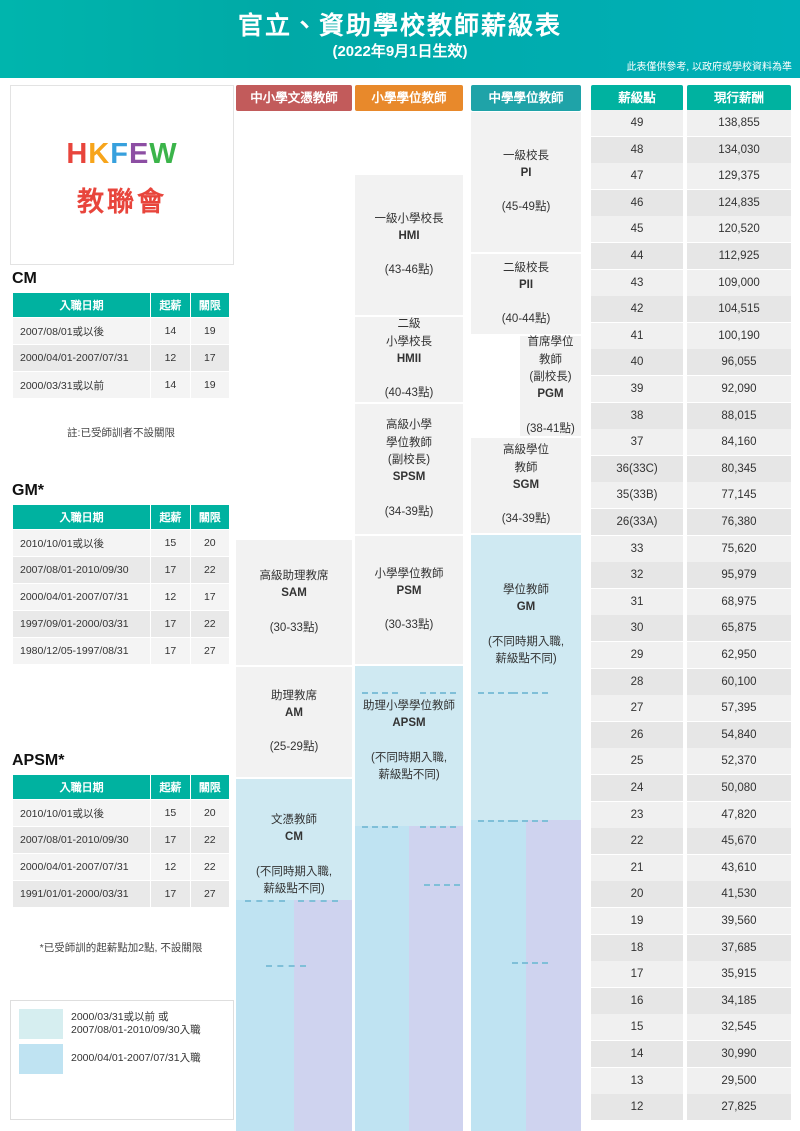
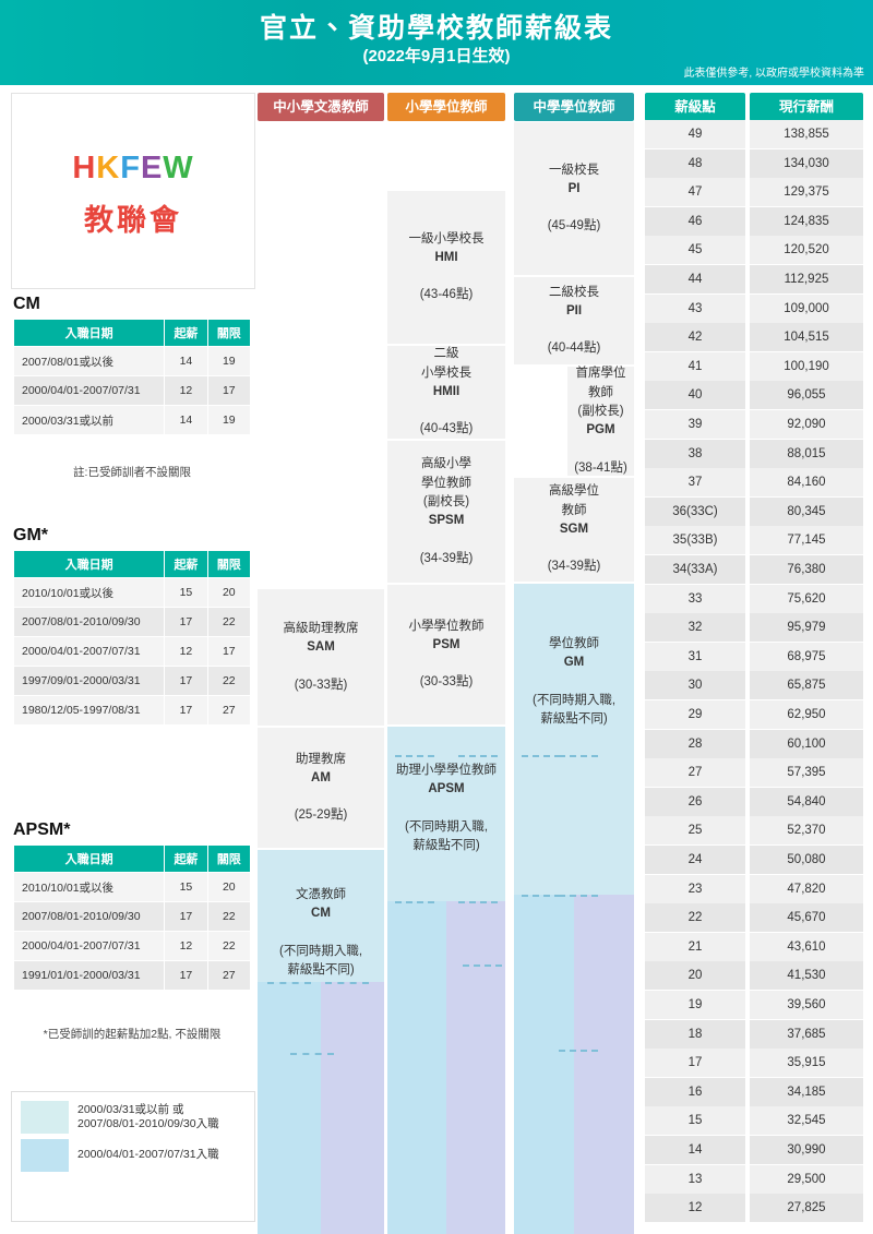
  官立、資助學校教師薪級表
  (2022年9月1日生效)
  此表僅供參考, 以政府或學校資料為準
  中小學文憑教師
  小學學位教師
  中學學位教師
  薪級點
  現行薪酬
  HKFEW
  教聯會
  CM
  入職日期	起薪	關限
  2007/08/01或以後	14	19
  2000/04/01-2007/07/31	12	17
  2000/03/31或以前	14	19
  註:已受師訓者不設關限
  GM*
  入職日期	起薪	關限
  2010/10/01或以後	15	20
  2007/08/01-2010/09/30	17	22
  2000/04/01-2007/07/31	12	17
  1997/09/01-2000/03/31	17	22
  1980/12/05-1997/08/31	17	27
  APSM*
  入職日期	起薪	關限
  2010/10/01或以後	15	20
  2007/08/01-2010/09/30	17	22
  2000/04/01-2007/07/31	12	22
  1991/01/01-2000/03/31	17	27
  *已受師訓的起薪點加2點, 不設關限
  2000/03/31或以前 或
  2007/08/01-2010/09/30入職
  2000/04/01-2007/07/31入職
  高級助理教席
  SAM
  (30-33點)
  助理教席
  AM
  (25-29點)
  文憑教師
  CM
  (不同時期入職,
  薪級點不同)
  一級小學校長
  HMI
  (43-46點)
  二級
  小學校長
  HMII
  (40-43點)
  高級小學
  學位教師
  (副校長)
  SPSM
  (34-39點)
  小學學位教師
  PSM
  (30-33點)
  助理小學學位教師
  APSM
  (不同時期入職,
  薪級點不同)
  一級校長
  PI
  (45-49點)
  二級校長
  PII
  (40-44點)
  首席學位
  教師
  (副校長)
  PGM
  (38-41點)
  高級學位
  教師
  SGM
  (34-39點)
  學位教師
  GM
  (不同時期入職,
  薪級點不同)
  49
  138,855
  48
  134,030
  47
  129,375
  46
  124,835
  45
  120,520
  44
  112,925
  43
  109,000
  42
  104,515
  41
  100,190
  40
  96,055
  39
  92,090
  38
  88,015
  37
  84,160
  36(33C)
  80,345
  35(33B)
  77,145
- 26(33A)
+ 34(33A)
  76,380
  33
  75,620
  32
  95,979
  31
  68,975
  30
  65,875
  29
  62,950
  28
  60,100
  27
  57,395
  26
  54,840
  25
  52,370
  24
  50,080
  23
  47,820
  22
  45,670
  21
  43,610
  20
  41,530
  19
  39,560
  18
  37,685
  17
  35,915
  16
  34,185
  15
  32,545
  14
  30,990
  13
  29,500
  12
  27,825
